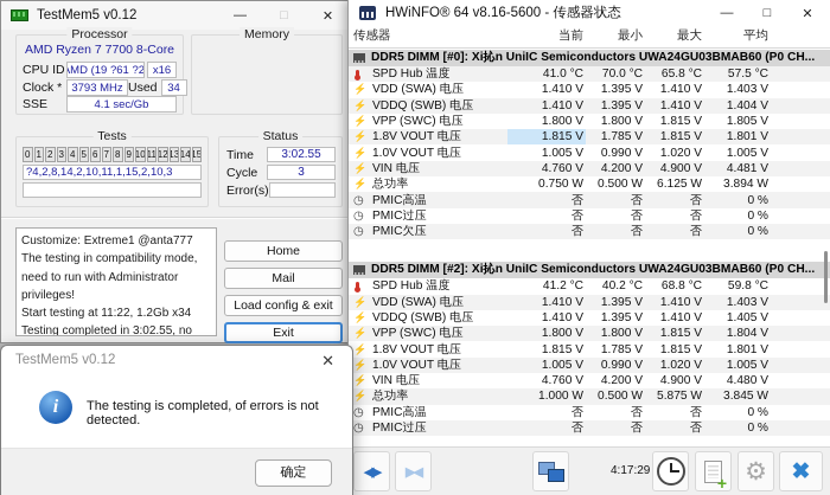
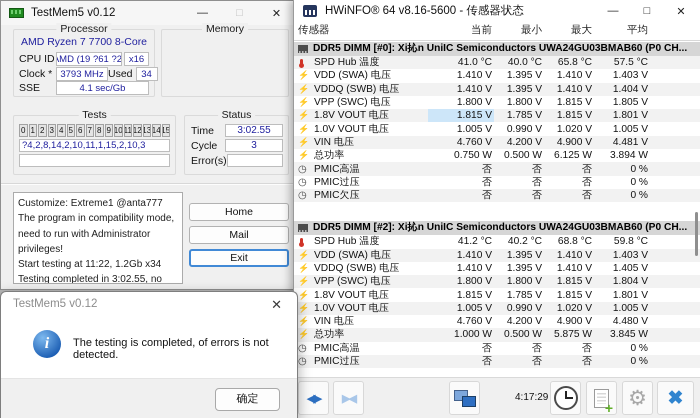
  TestMem5 v0.12
  —
  □
  ✕
  Processor
  AMD Ryzen 7 7700 8-Core
  CPU ID
  AMD (19 ?61 ?2
  x16
  Clock *
  3793 MHz
  Used
  34
  SSE
  4.1 sec/Gb
  Memory
  Tests
  0
  1
  2
  3
  4
  5
  6
  7
  8
  9
  10
  11
  12
  13
  14
  15
  ?4,2,8,14,2,10,11,1,15,2,10,3
  Status
  Time
  3:02.55
  Cycle
  3
  Error(s)
  Customize: Extreme1 @anta777
- The testing in compatibility mode,
+ The program in compatibility mode,
  need to run with Administrator privileges!
  Start testing at 11:22, 1.2Gb x34
  Testing completed in 3:02.55, no
  Home
  Mail
- Load config & exit
  Exit
  TestMem5 v0.12
  ✕
  i
  The testing is completed, of errors is not detected.
  确定
  HWiNFO® 64 v8.16-5600 - 传感器状态
  —
  □
  ✕
  传感器
  当前
  最小
  最大
  平均
  DDR5 DIMM [#0]: Xi抋n UniIC Semiconductors UWA24GU03BMAB60 (P0 CH...
  SPD Hub 温度
  41.0 °C
- 70.0 °C
+ 40.0 °C
  65.8 °C
  57.5 °C
  ⚡
  VDD (SWA) 电压
  1.410 V
  1.395 V
  1.410 V
  1.403 V
  ⚡
  VDDQ (SWB) 电压
  1.410 V
  1.395 V
  1.410 V
  1.404 V
  ⚡
  VPP (SWC) 电压
  1.800 V
  1.800 V
  1.815 V
  1.805 V
  ⚡
  1.8V VOUT 电压
  1.815 V
  1.785 V
  1.815 V
  1.801 V
  ⚡
  1.0V VOUT 电压
  1.005 V
  0.990 V
  1.020 V
  1.005 V
  ⚡
  VIN 电压
  4.760 V
  4.200 V
  4.900 V
  4.481 V
  ⚡
  总功率
  0.750 W
  0.500 W
  6.125 W
  3.894 W
  ◷
  PMIC高温
  否
  否
  否
  0 %
  ◷
  PMIC过压
  否
  否
  否
  0 %
  ◷
  PMIC欠压
  否
  否
  否
  0 %
  DDR5 DIMM [#2]: Xi抋n UniIC Semiconductors UWA24GU03BMAB60 (P0 CH...
  SPD Hub 温度
  41.2 °C
  40.2 °C
  68.8 °C
  59.8 °C
  ⚡
  VDD (SWA) 电压
  1.410 V
  1.395 V
  1.410 V
  1.403 V
  ⚡
  VDDQ (SWB) 电压
  1.410 V
  1.395 V
  1.410 V
  1.405 V
  ⚡
  VPP (SWC) 电压
  1.800 V
  1.800 V
  1.815 V
  1.804 V
  ⚡
  1.8V VOUT 电压
  1.815 V
  1.785 V
  1.815 V
  1.801 V
  ⚡
  1.0V VOUT 电压
  1.005 V
  0.990 V
  1.020 V
  1.005 V
  ⚡
  VIN 电压
  4.760 V
  4.200 V
  4.900 V
  4.480 V
  ⚡
  总功率
  1.000 W
  0.500 W
  5.875 W
  3.845 W
  ◷
  PMIC高温
  否
  否
  否
  0 %
  ◷
  PMIC过压
  否
  否
  否
  0 %
  ◀▶
  ▶◀
  4:17:29
  +
  ⚙
  ✖
